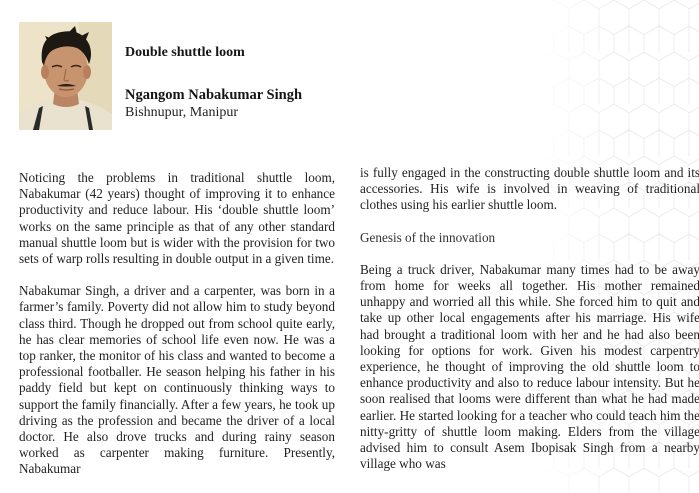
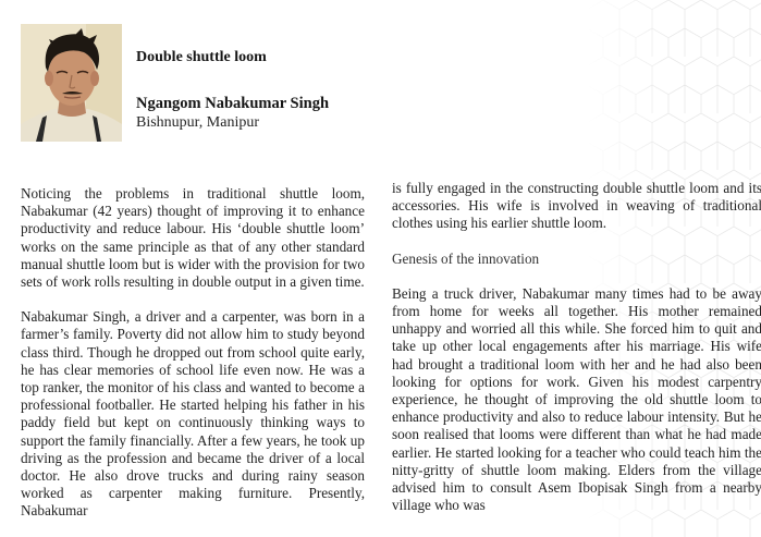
  Double shuttle loom
  Ngangom Nabakumar Singh
  Bishnupur, Manipur
- Noticing the problems in traditional shuttle loom, Nabakumar (42 years) thought of improving it to enhance productivity and reduce labour. His ‘double shuttle loom’ works on the same principle as that of any other standard manual shuttle loom but is wider with the provision for two sets of warp rolls resulting in double output in a given time.
+ Noticing the problems in traditional shuttle loom, Nabakumar (42 years) thought of improving it to enhance productivity and reduce labour. His ‘double shuttle loom’ works on the same principle as that of any other standard manual shuttle loom but is wider with the provision for two sets of work rolls resulting in double output in a given time.
- Nabakumar Singh, a driver and a carpenter, was born in a farmer’s family. Poverty did not allow him to study beyond class third. Though he dropped out from school quite early, he has clear memories of school life even now. He was a top ranker, the monitor of his class and wanted to become a professional footballer. He season helping his father in his paddy field but kept on continuously thinking ways to support the family financially. After a few years, he took up driving as the profession and became the driver of a local doctor. He also drove trucks and during rainy season worked as carpenter making furniture. Presently, Nabakumar
+ Nabakumar Singh, a driver and a carpenter, was born in a farmer’s family. Poverty did not allow him to study beyond class third. Though he dropped out from school quite early, he has clear memories of school life even now. He was a top ranker, the monitor of his class and wanted to become a professional footballer. He started helping his father in his paddy field but kept on continuously thinking ways to support the family financially. After a few years, he took up driving as the profession and became the driver of a local doctor. He also drove trucks and during rainy season worked as carpenter making furniture. Presently, Nabakumar
  is fully engaged in the constructing double shuttle loom and its accessories. His wife is involved in weaving of traditional clothes using his earlier shuttle loom.
  Genesis of the innovation
  Being a truck driver, Nabakumar many times had to be away from home for weeks all together. His mother remained unhappy and worried all this while. She forced him to quit and take up other local engagements after his marriage. His wife had brought a traditional loom with her and he had also been looking for options for work. Given his modest carpentry experience, he thought of improving the old shuttle loom to enhance productivity and also to reduce labour intensity. But he soon realised that looms were different than what he had made earlier. He started looking for a teacher who could teach him the nitty-gritty of shuttle loom making. Elders from the village advised him to consult Asem Ibopisak Singh from a nearby village who was
